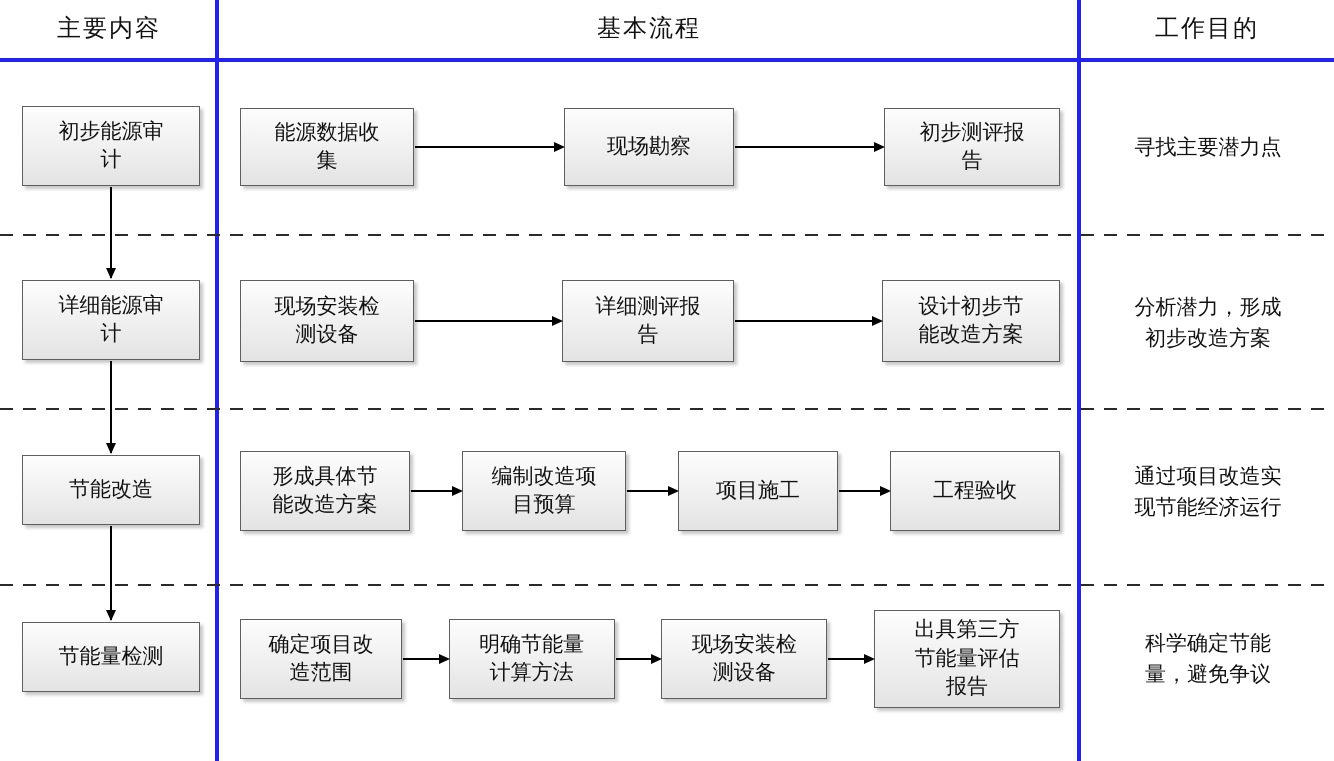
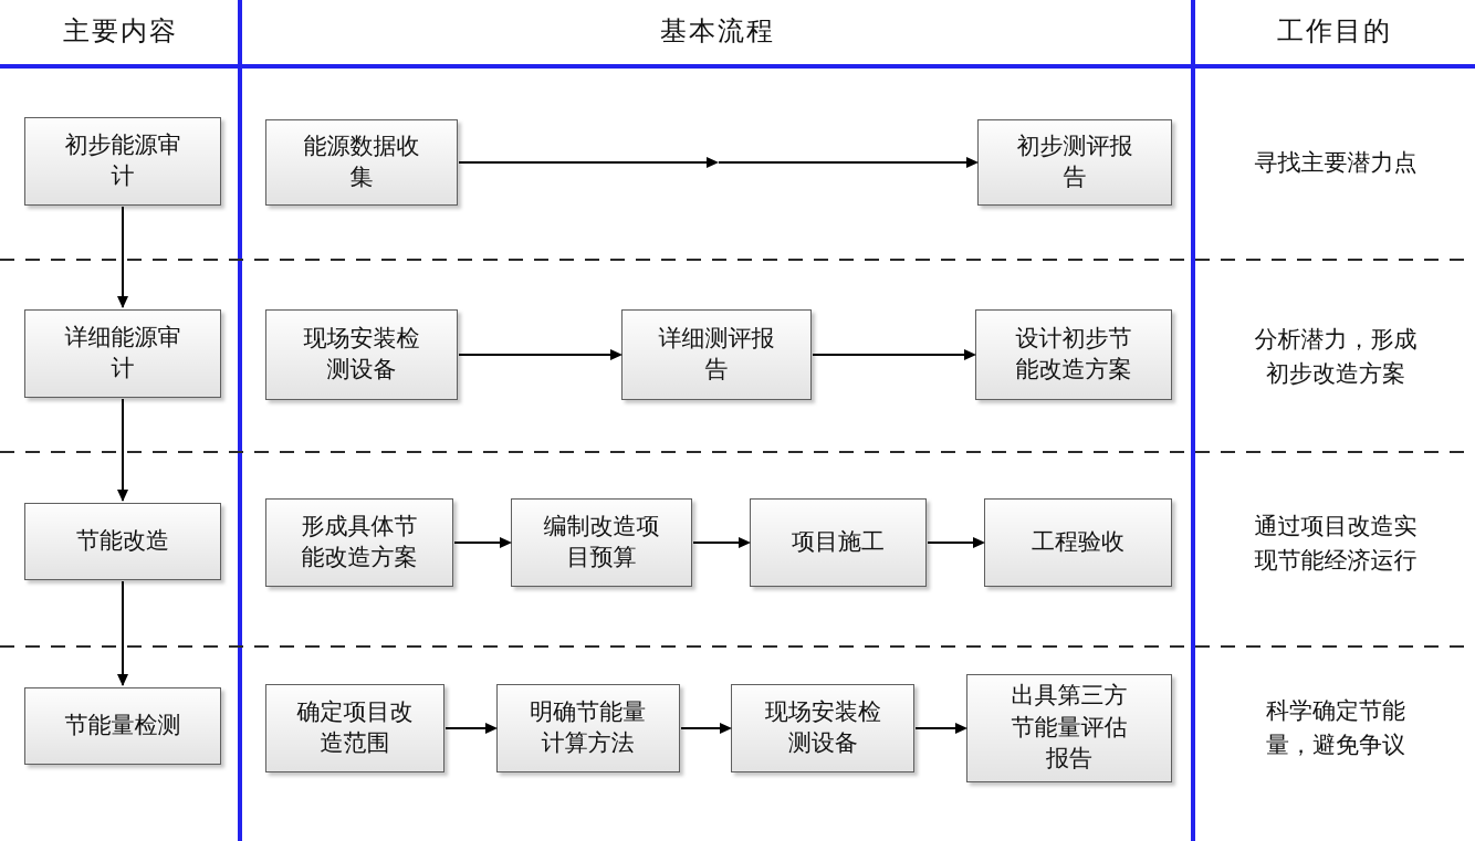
  主要内容
  基本流程
  工作目的
  初步能源审
  计
  详细能源审
  计
  节能改造
  节能量检测
  能源数据收
  集
- 现场勘察
  初步测评报
  告
  现场安装检
  测设备
  详细测评报
  告
  设计初步节
  能改造方案
  形成具体节
  能改造方案
  编制改造项
  目预算
  项目施工
  工程验收
  确定项目改
  造范围
  明确节能量
  计算方法
  现场安装检
  测设备
  出具第三方
  节能量评估
  报告
  寻找主要潜力点
  分析潜力，形成
  初步改造方案
  通过项目改造实
  现节能经济运行
  科学确定节能
  量，避免争议
